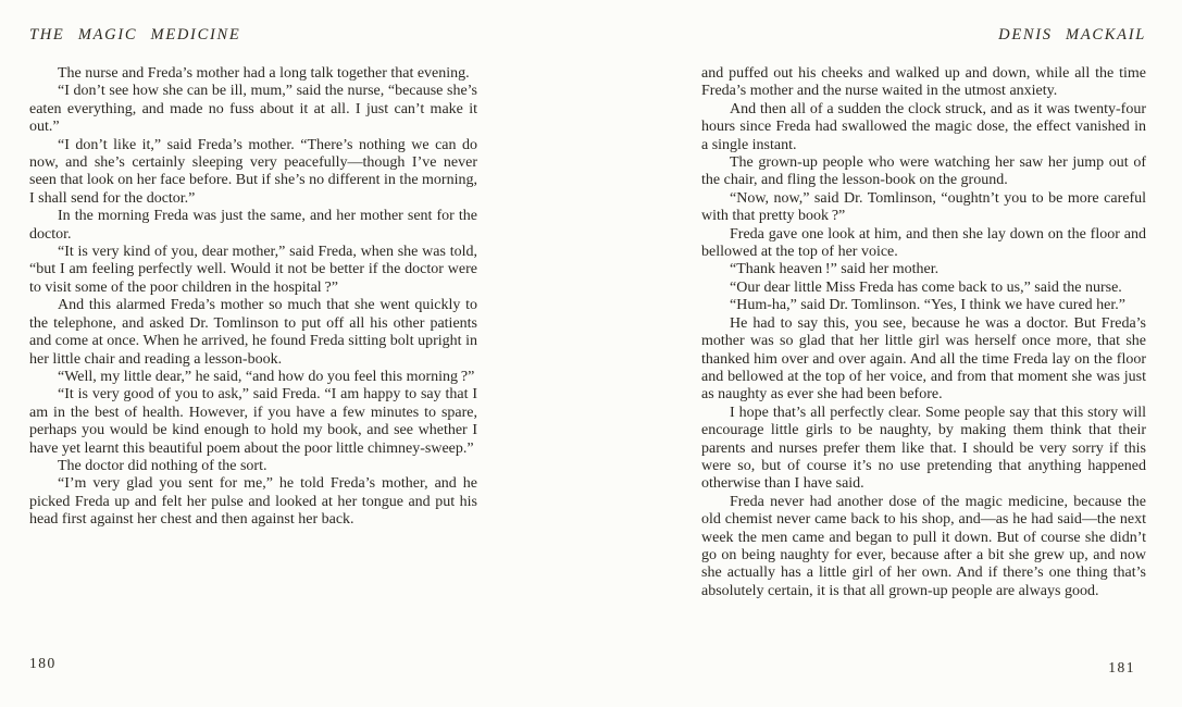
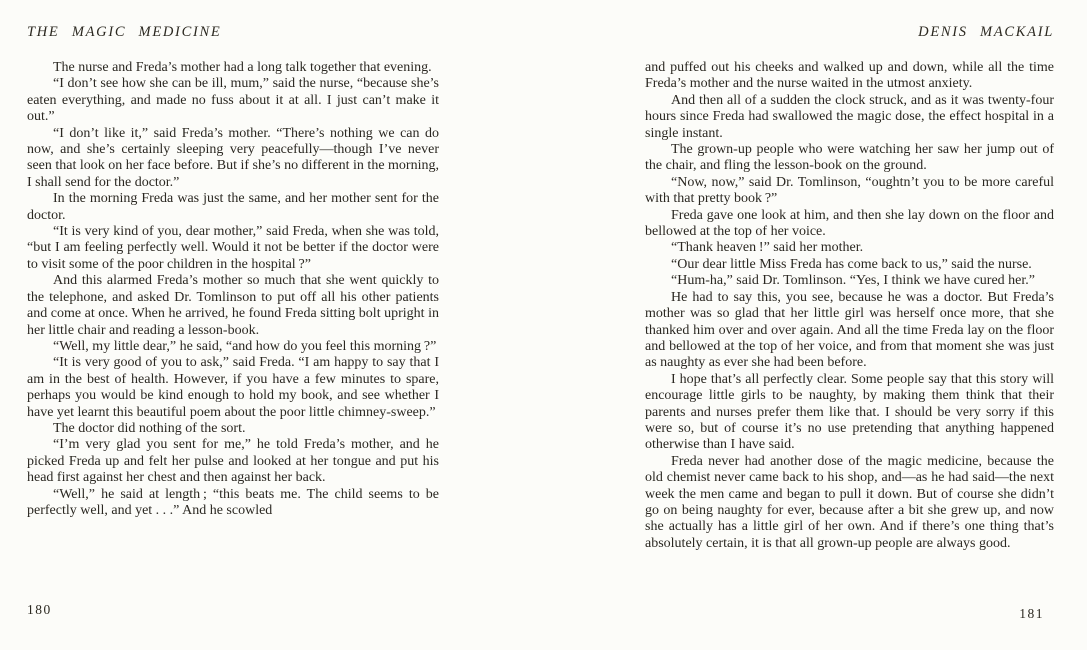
  THE MAGIC MEDICINE
  The nurse and Freda’s mother had a long talk together that evening.
  “I don’t see how she can be ill, mum,” said the nurse, “because she’s eaten everything, and made no fuss about it at all. I just can’t make it out.”
  “I don’t like it,” said Freda’s mother. “There’s nothing we can do now, and she’s certainly sleeping very peacefully—though I’ve never seen that look on her face before. But if she’s no different in the morning, I shall send for the doctor.”
  In the morning Freda was just the same, and her mother sent for the doctor.
  “It is very kind of you, dear mother,” said Freda, when she was told, “but I am feeling perfectly well. Would it not be better if the doctor were to visit some of the poor children in the hospital ?”
  And this alarmed Freda’s mother so much that she went quickly to the telephone, and asked Dr. Tomlinson to put off all his other patients and come at once. When he arrived, he found Freda sitting bolt upright in her little chair and reading a lesson-book.
  “Well, my little dear,” he said, “and how do you feel this morning ?”
  “It is very good of you to ask,” said Freda. “I am happy to say that I am in the best of health. However, if you have a few minutes to spare, perhaps you would be kind enough to hold my book, and see whether I have yet learnt this beautiful poem about the poor little chimney-sweep.”
  The doctor did nothing of the sort.
  “I’m very glad you sent for me,” he told Freda’s mother, and he picked Freda up and felt her pulse and looked at her tongue and put his head first against her chest and then against her back.
+ “Well,” he said at length ; “this beats me. The child seems to be perfectly well, and yet . . .” And he scowled
  180
  DENIS MACKAIL
  and puffed out his cheeks and walked up and down, while all the time Freda’s mother and the nurse waited in the utmost anxiety.
- And then all of a sudden the clock struck, and as it was twenty-four hours since Freda had swallowed the magic dose, the effect vanished in a single instant.
+ And then all of a sudden the clock struck, and as it was twenty-four hours since Freda had swallowed the magic dose, the effect hospital in a single instant.
  The grown-up people who were watching her saw her jump out of the chair, and fling the lesson-book on the ground.
  “Now, now,” said Dr. Tomlinson, “oughtn’t you to be more careful with that pretty book ?”
  Freda gave one look at him, and then she lay down on the floor and bellowed at the top of her voice.
  “Thank heaven !” said her mother.
  “Our dear little Miss Freda has come back to us,” said the nurse.
  “Hum-ha,” said Dr. Tomlinson. “Yes, I think we have cured her.”
  He had to say this, you see, because he was a doctor. But Freda’s mother was so glad that her little girl was herself once more, that she thanked him over and over again. And all the time Freda lay on the floor and bellowed at the top of her voice, and from that moment she was just as naughty as ever she had been before.
  I hope that’s all perfectly clear. Some people say that this story will encourage little girls to be naughty, by making them think that their parents and nurses prefer them like that. I should be very sorry if this were so, but of course it’s no use pretending that anything happened otherwise than I have said.
  Freda never had another dose of the magic medicine, because the old chemist never came back to his shop, and—as he had said—the next week the men came and began to pull it down. But of course she didn’t go on being naughty for ever, because after a bit she grew up, and now she actually has a little girl of her own. And if there’s one thing that’s absolutely certain, it is that all grown-up people are always good.
  181
